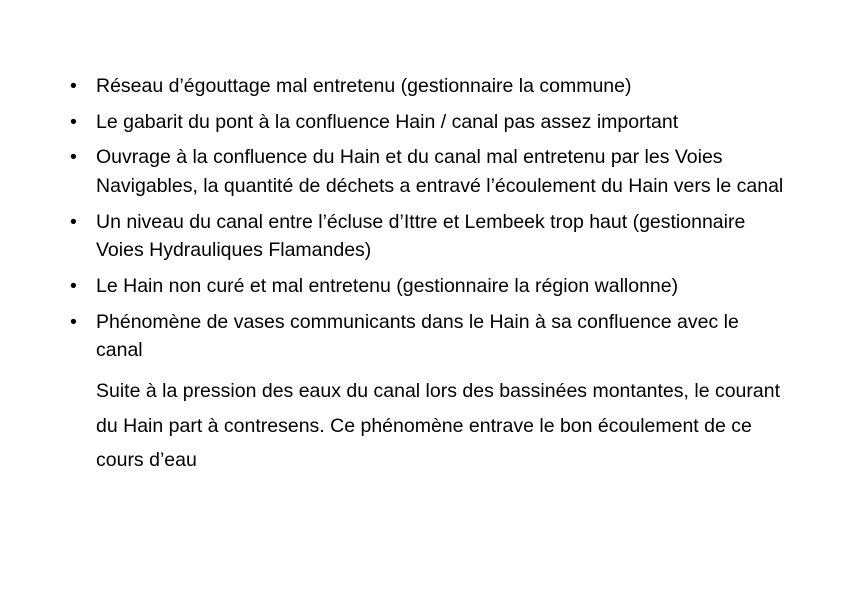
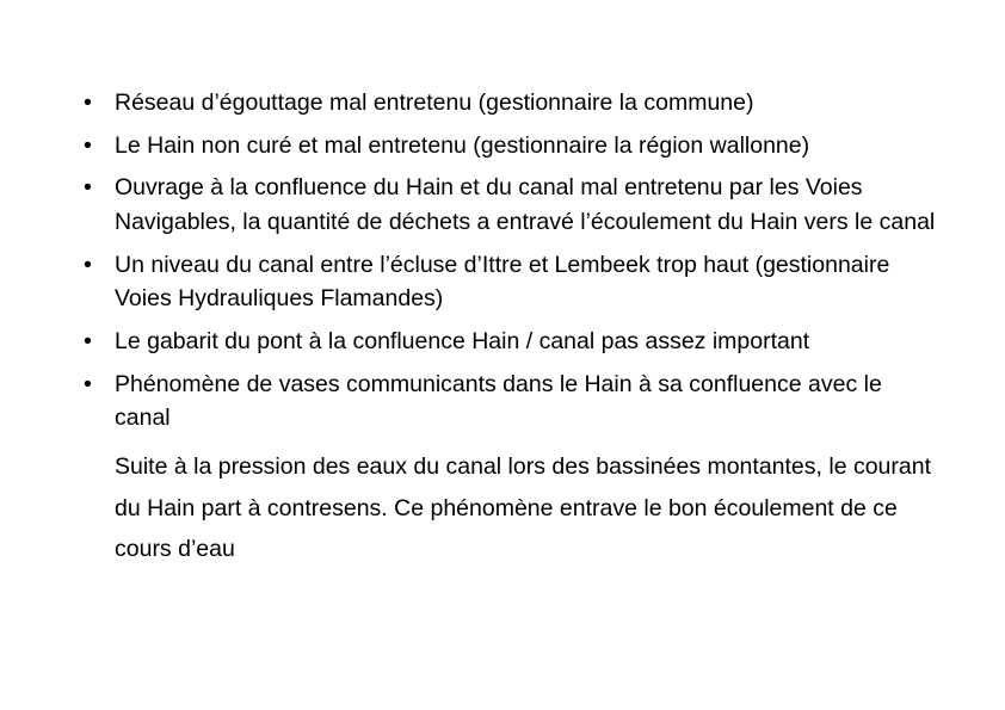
  •
  Réseau d’égouttage mal entretenu (gestionnaire la commune)
  •
- Le gabarit du pont à la confluence Hain / canal pas assez important
+ Le Hain non curé et mal entretenu (gestionnaire la région wallonne)
  •
  Ouvrage à la confluence du Hain et du canal mal entretenu par les Voies Navigables, la quantité de déchets a entravé l’écoulement du Hain vers le canal
  •
  Un niveau du canal entre l’écluse d’Ittre et Lembeek trop haut (gestionnaire Voies Hydrauliques Flamandes)
  •
- Le Hain non curé et mal entretenu (gestionnaire la région wallonne)
+ Le gabarit du pont à la confluence Hain / canal pas assez important
  •
  Phénomène de vases communicants dans le Hain à sa confluence avec le canal
  Suite à la pression des eaux du canal lors des bassinées montantes, le courant du Hain part à contresens. Ce phénomène entrave le bon écoulement de ce cours d’eau
